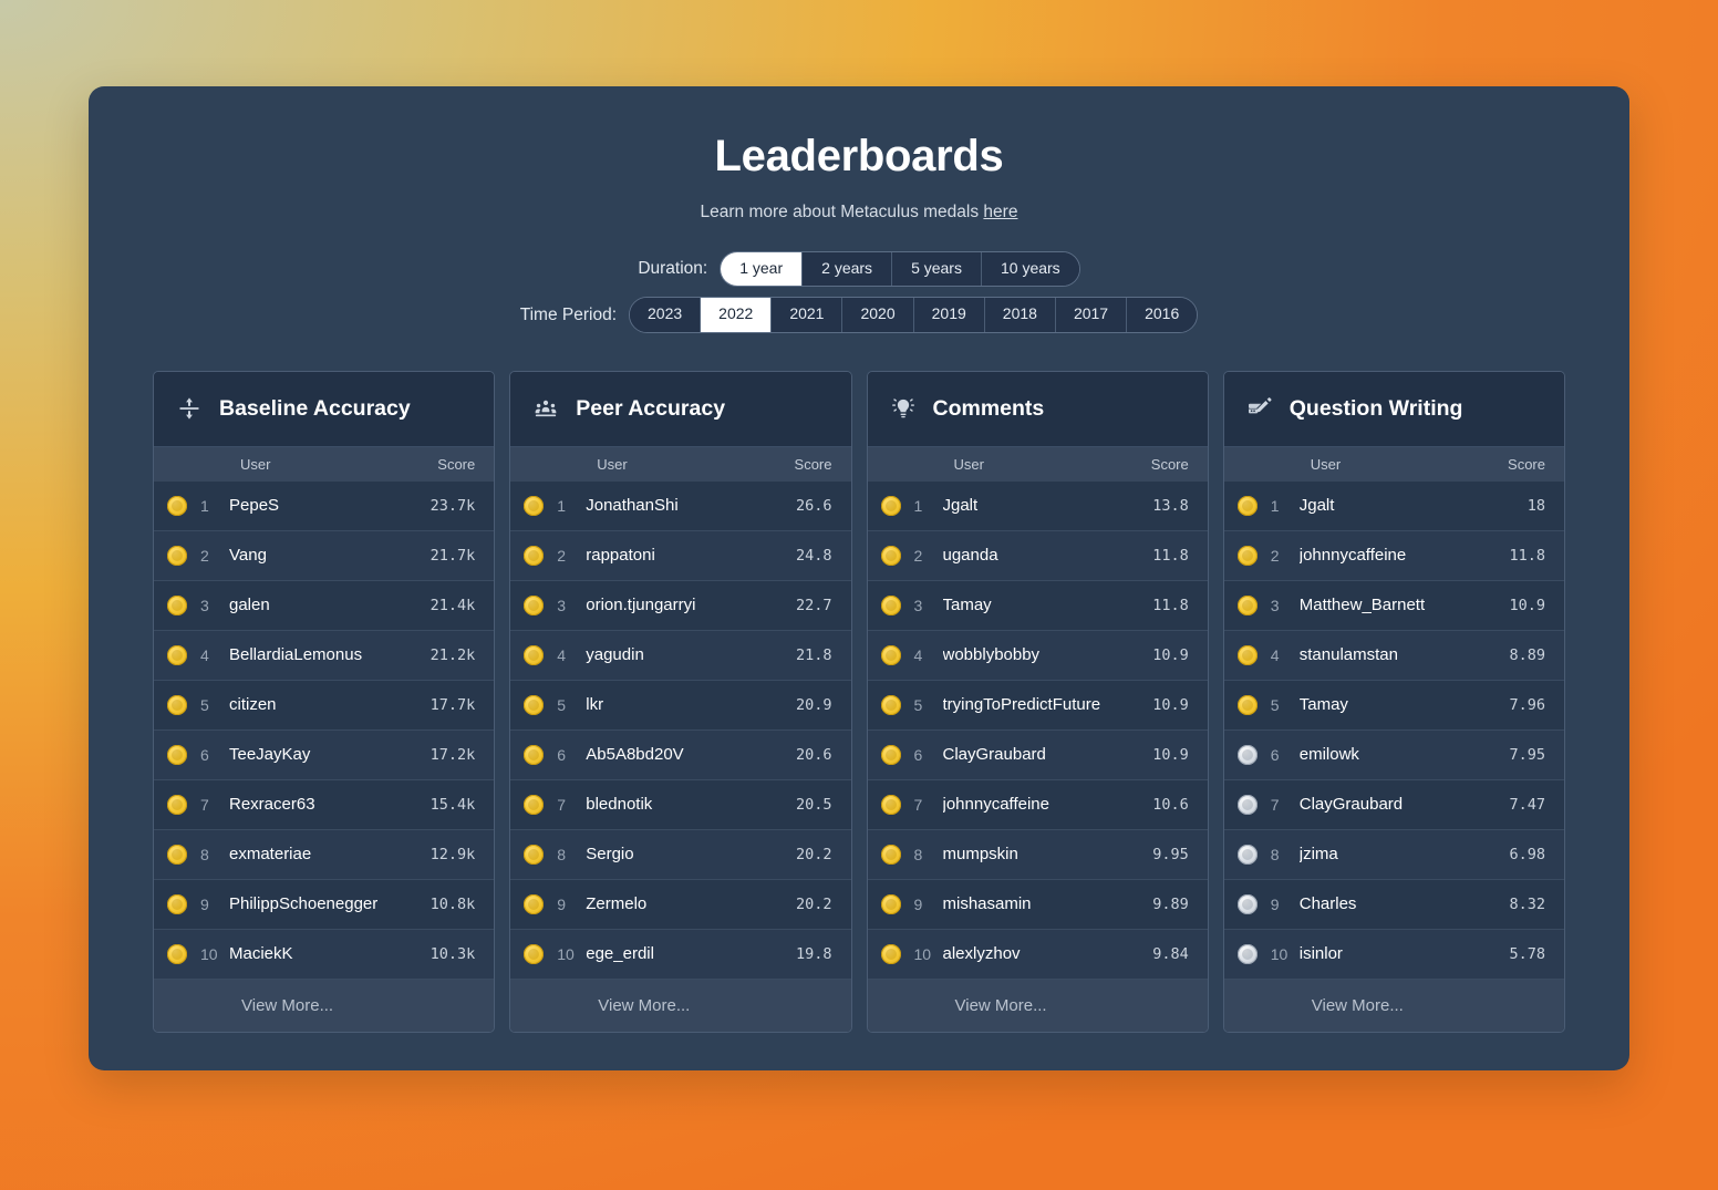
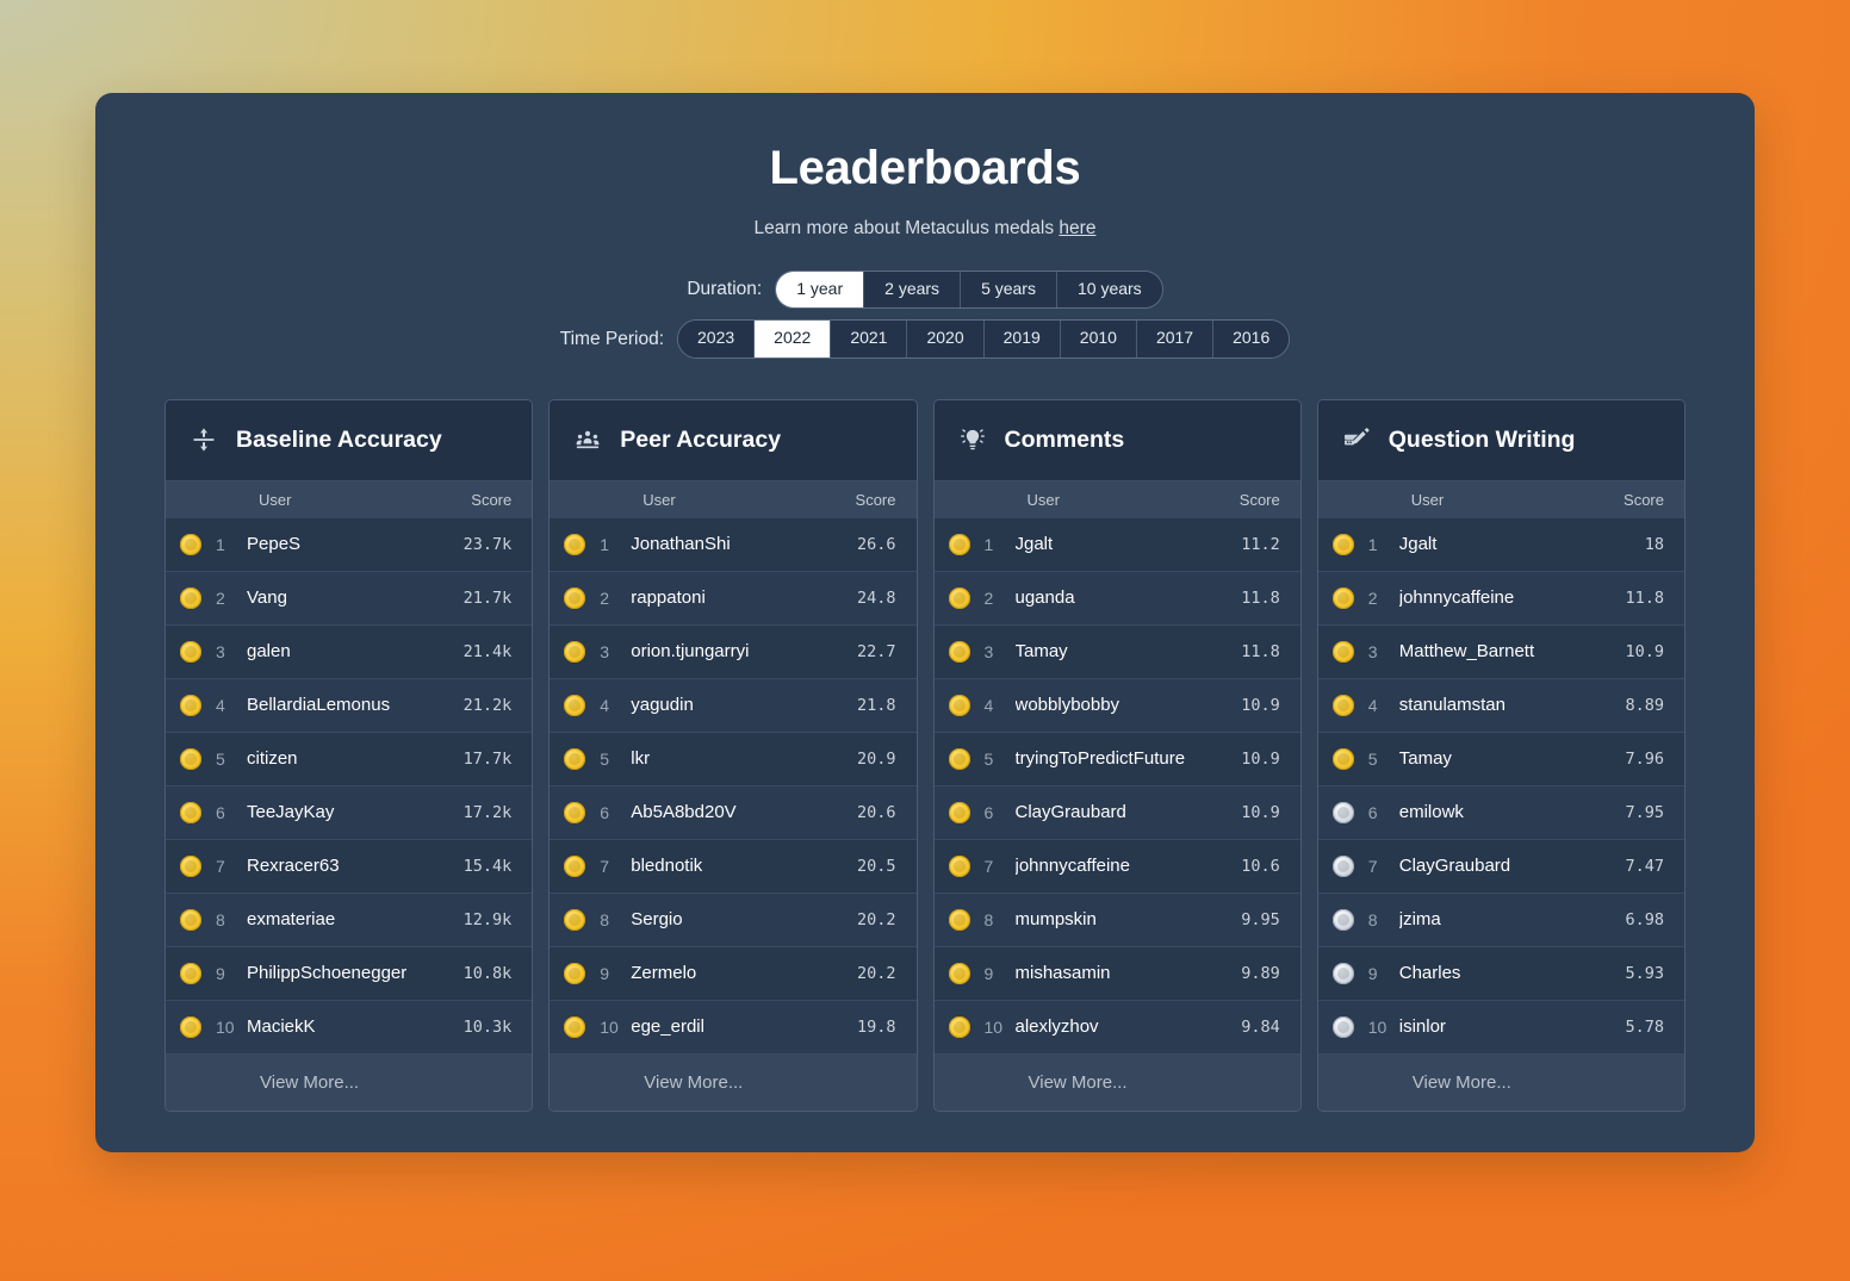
  Leaderboards
  Learn more about Metaculus medals here
  Duration:
  1 year
  2 years
  5 years
  10 years
  Time Period:
  2023
  2022
  2021
  2020
  2019
- 2018
+ 2010
  2017
  2016
  Baseline Accuracy
  User
  Score
  1
  PepeS
  23.7k
  2
  Vang
  21.7k
  3
  galen
  21.4k
  4
  BellardiaLemonus
  21.2k
  5
  citizen
  17.7k
  6
  TeeJayKay
  17.2k
  7
  Rexracer63
  15.4k
  8
  exmateriae
  12.9k
  9
  PhilippSchoenegger
  10.8k
  10
  MaciekK
  10.3k
  View More...
  Peer Accuracy
  User
  Score
  1
  JonathanShi
  26.6
  2
  rappatoni
  24.8
  3
  orion.tjungarryi
  22.7
  4
  yagudin
  21.8
  5
  lkr
  20.9
  6
  Ab5A8bd20V
  20.6
  7
  blednotik
  20.5
  8
  Sergio
  20.2
  9
  Zermelo
  20.2
  10
  ege_erdil
  19.8
  View More...
  Comments
  User
  Score
  1
  Jgalt
- 13.8
+ 11.2
  2
  uganda
  11.8
  3
  Tamay
  11.8
  4
  wobblybobby
  10.9
  5
  tryingToPredictFuture
  10.9
  6
  ClayGraubard
  10.9
  7
  johnnycaffeine
  10.6
  8
  mumpskin
  9.95
  9
  mishasamin
  9.89
  10
  alexlyzhov
  9.84
  View More...
  Question Writing
  User
  Score
  1
  Jgalt
  18
  2
  johnnycaffeine
  11.8
  3
  Matthew_Barnett
  10.9
  4
  stanulamstan
  8.89
  5
  Tamay
  7.96
  6
  emilowk
  7.95
  7
  ClayGraubard
  7.47
  8
  jzima
  6.98
  9
  Charles
- 8.32
+ 5.93
  10
  isinlor
  5.78
  View More...
